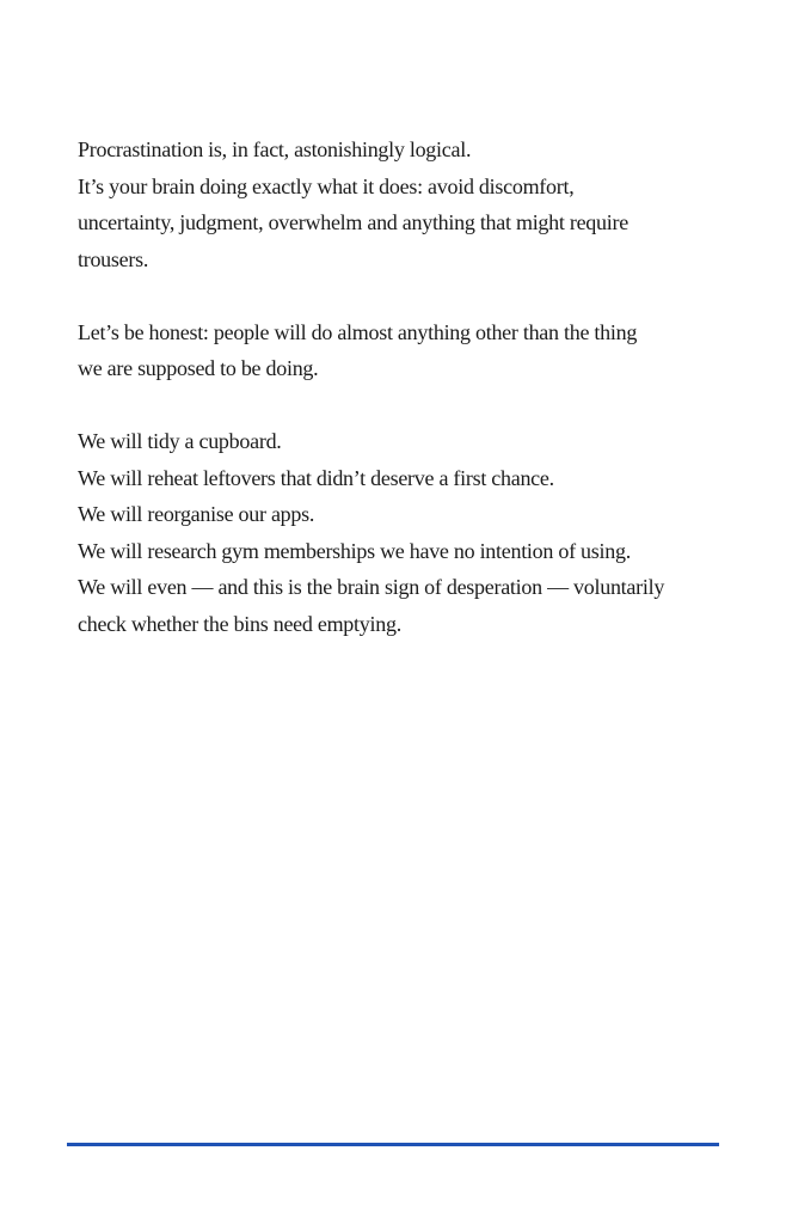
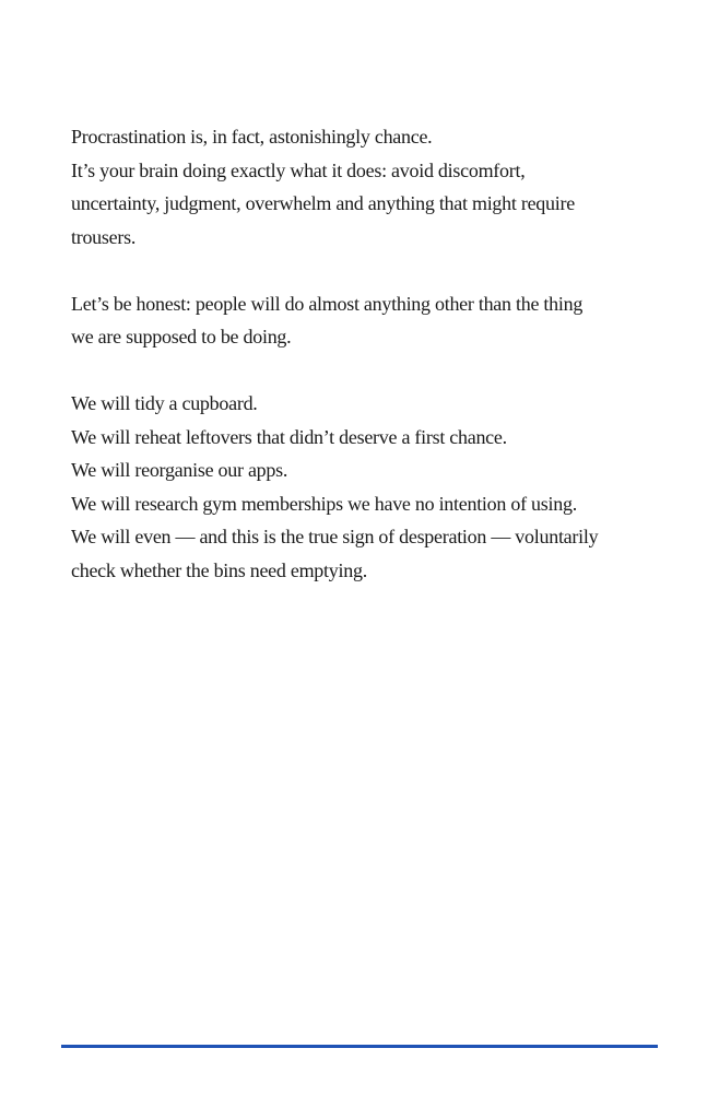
- Procrastination is, in fact, astonishingly logical.
+ Procrastination is, in fact, astonishingly chance.
  It’s your brain doing exactly what it does: avoid discomfort,
  uncertainty, judgment, overwhelm and anything that might require
  trousers.
  Let’s be honest: people will do almost anything other than the thing
  we are supposed to be doing.
  We will tidy a cupboard.
  We will reheat leftovers that didn’t deserve a first chance.
  We will reorganise our apps.
  We will research gym memberships we have no intention of using.
- We will even — and this is the brain sign of desperation — voluntarily
+ We will even — and this is the true sign of desperation — voluntarily
  check whether the bins need emptying.
